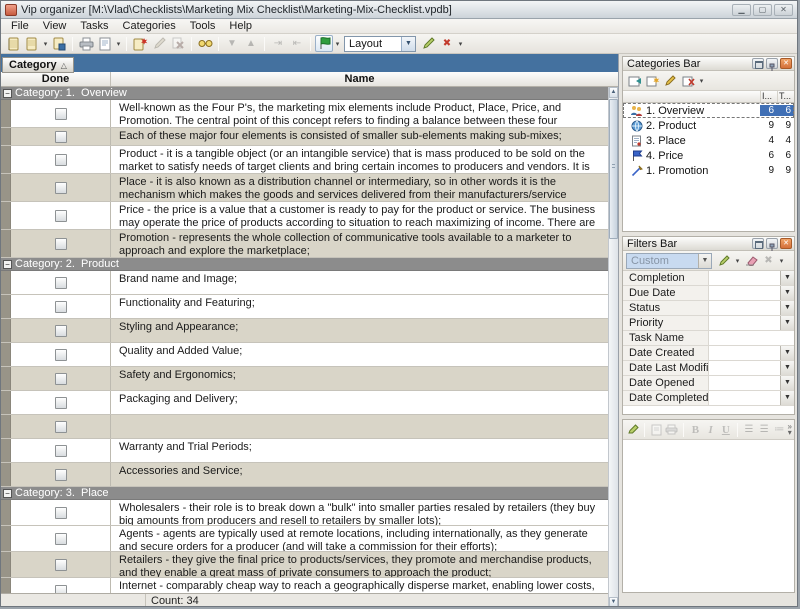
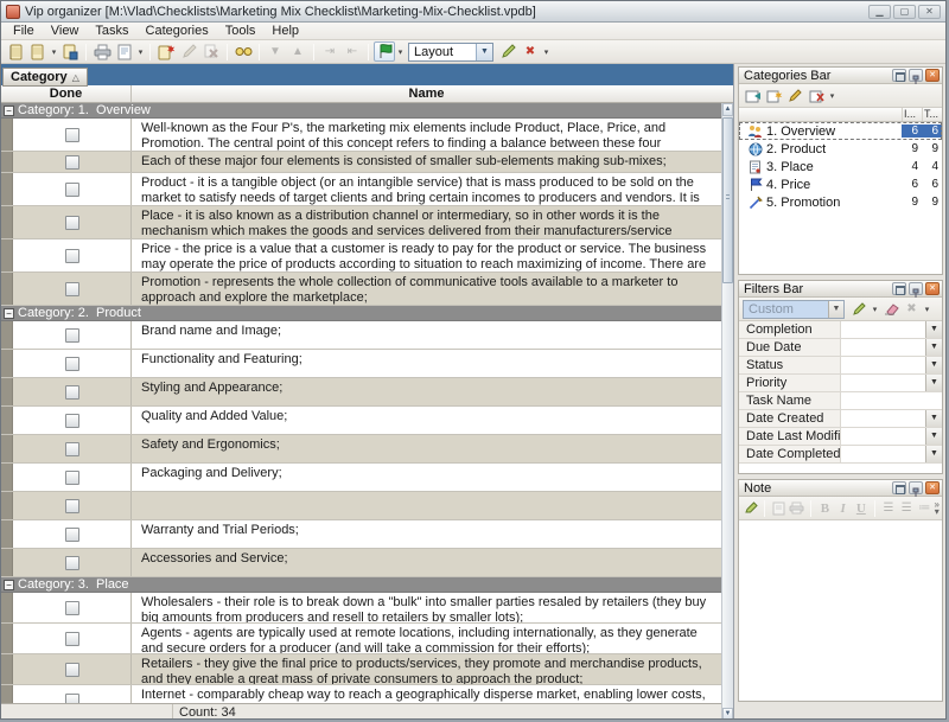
  Vip organizer [M:\Vlad\Checklists\Marketing Mix Checklist\Marketing-Mix-Checklist.vpdb]
  ▁
  ▢
  ✕
  File
  View
  Tasks
  Categories
  Tools
  Help
  ▼
  ▲
  ⇥
  ⇤
  Layout
  ✖
  Category
  △
  Done
  Name
  −
  Category: 1. Overview
  Well-known as the Four P's, the marketing mix elements include Product, Place, Price, and Promotion. The central point of this concept refers to finding a balance between these four
  Each of these major four elements is consisted of smaller sub-elements making sub-mixes;
  Promotion - represents the whole collection of communicative tools available to a marketer to approach and explore the marketplace;
  −
  Category: 2. Product
  Brand name and Image;
  Functionality and Featuring;
  Styling and Appearance;
  Quality and Added Value;
  Safety and Ergonomics;
  Packaging and Delivery;
  Warranty and Trial Periods;
  Accessories and Service;
  −
  Category: 3. Place
  Wholesalers - their role is to break down a "bulk" into smaller parties resaled by retailers (they buy big amounts from producers and resell to retailers by smaller lots);
  Agents - agents are typically used at remote locations, including internationally, as they generate and secure orders for a producer (and will take a commission for their efforts);
  Retailers - they give the final price to products/services, they promote and merchandise products, and they enable a great mass of private consumers to approach the product;
  Count: 34
  Categories Bar
  I...
  T...
  1. Overview
  6
  6
  2. Product
  9
  9
  3. Place
  4
  4
  4. Price
  6
  6
- 1. Promotion
+ 5. Promotion
  9
  9
  Filters Bar
  Custom
  ✖
  Completion
  Due Date
  Status
  Priority
  Task Name
  Date Created
  Date Last Modifi
- Date Opened
  Date Completed
+ Note
  B
  I
  U
  ☰
  ☰
  ≔
  »
  ▾
